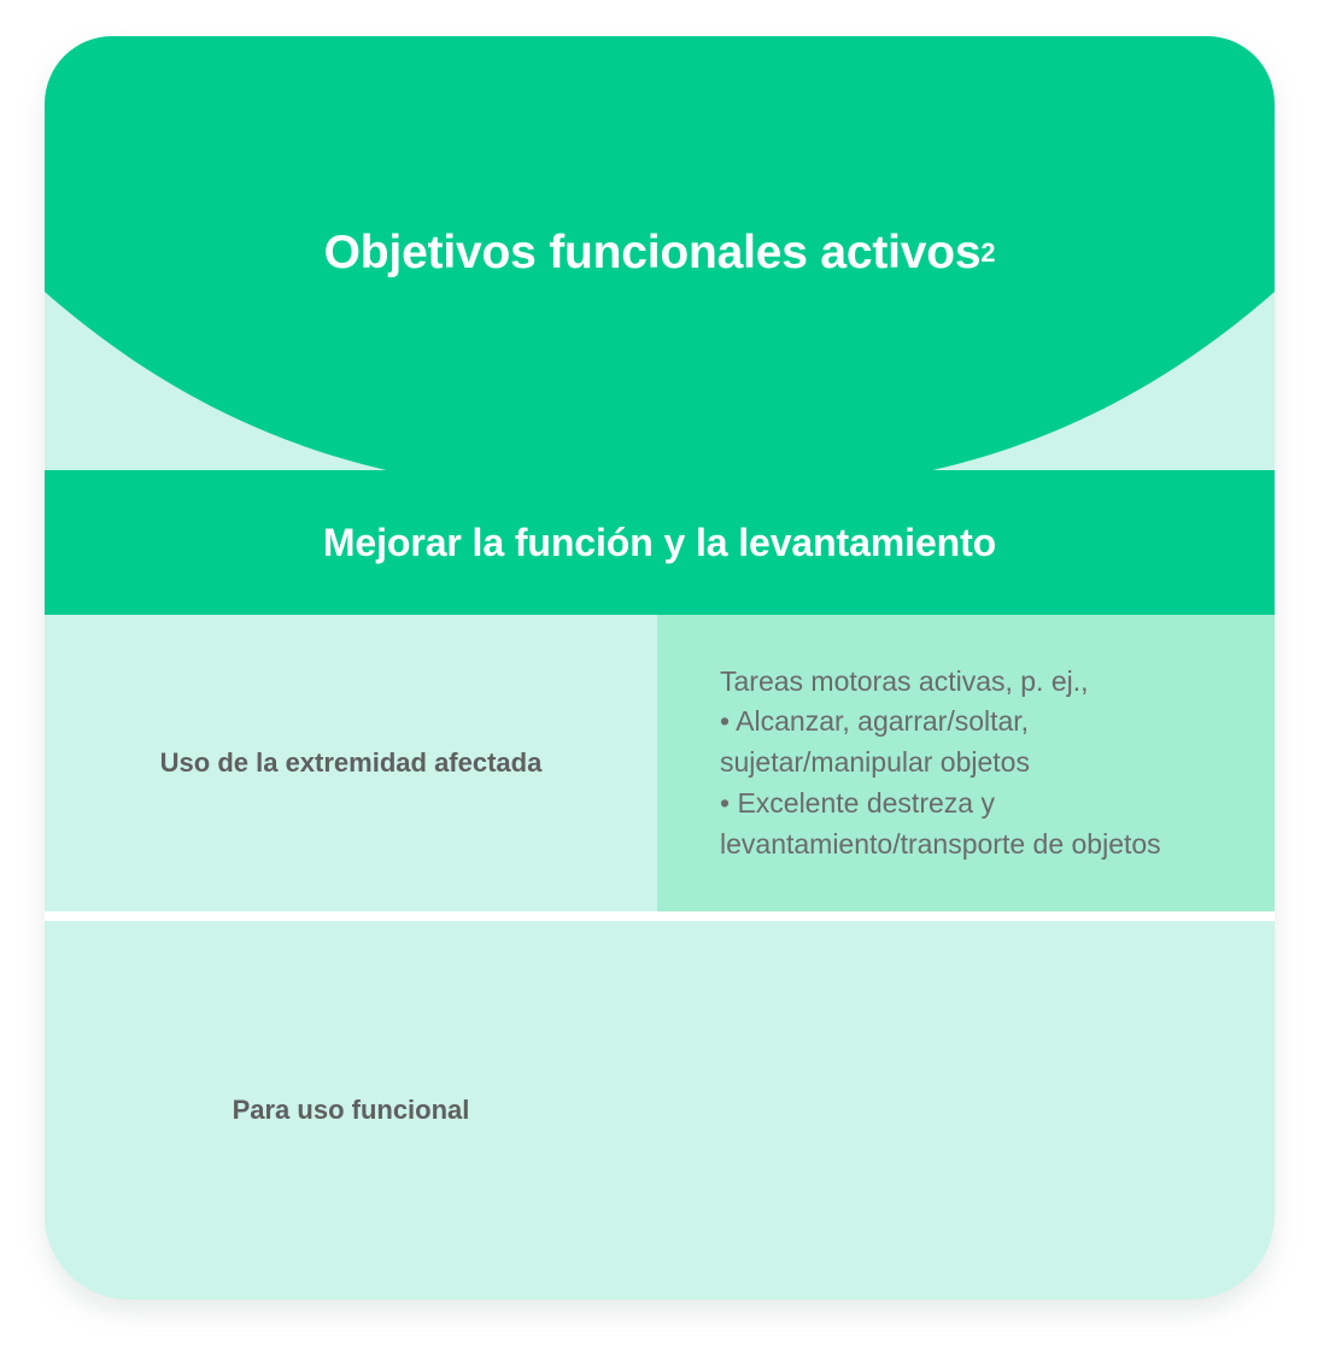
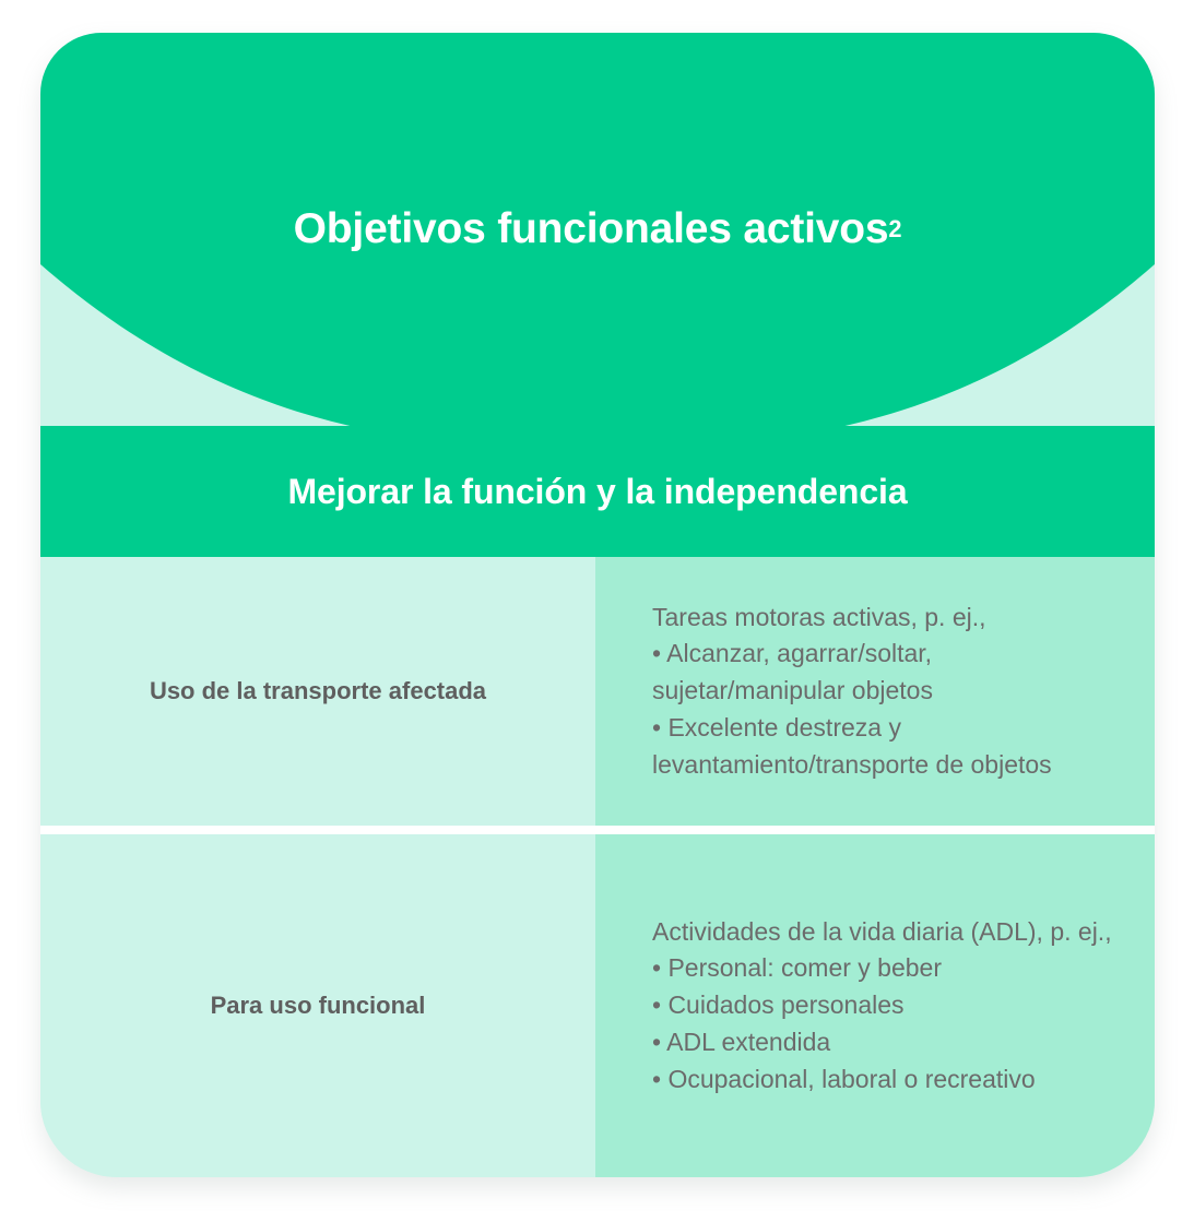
  Objetivos funcionales activos
  2
- Mejorar la función y la levantamiento
+ Mejorar la función y la independencia
- Uso de la extremidad afectada
+ Uso de la transporte afectada
  Tareas motoras activas, p. ej.,
  • Alcanzar, agarrar/soltar, sujetar/manipular objetos
  • Excelente destreza y levantamiento/transporte de objetos
  Para uso funcional
+ Actividades de la vida diaria (ADL), p. ej.,
+ • Personal: comer y beber
+ • Cuidados personales
+ • ADL extendida
+ • Ocupacional, laboral o recreativo
